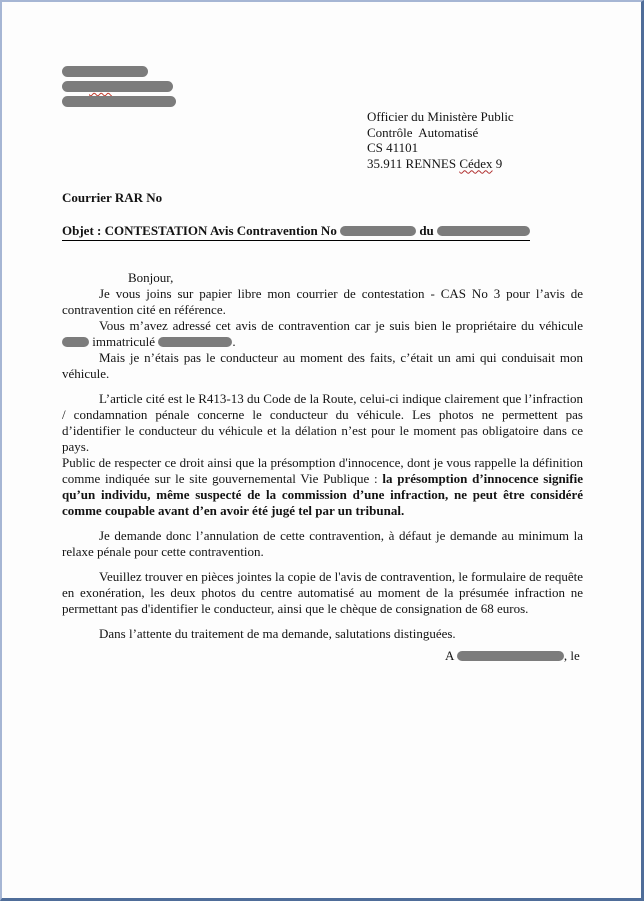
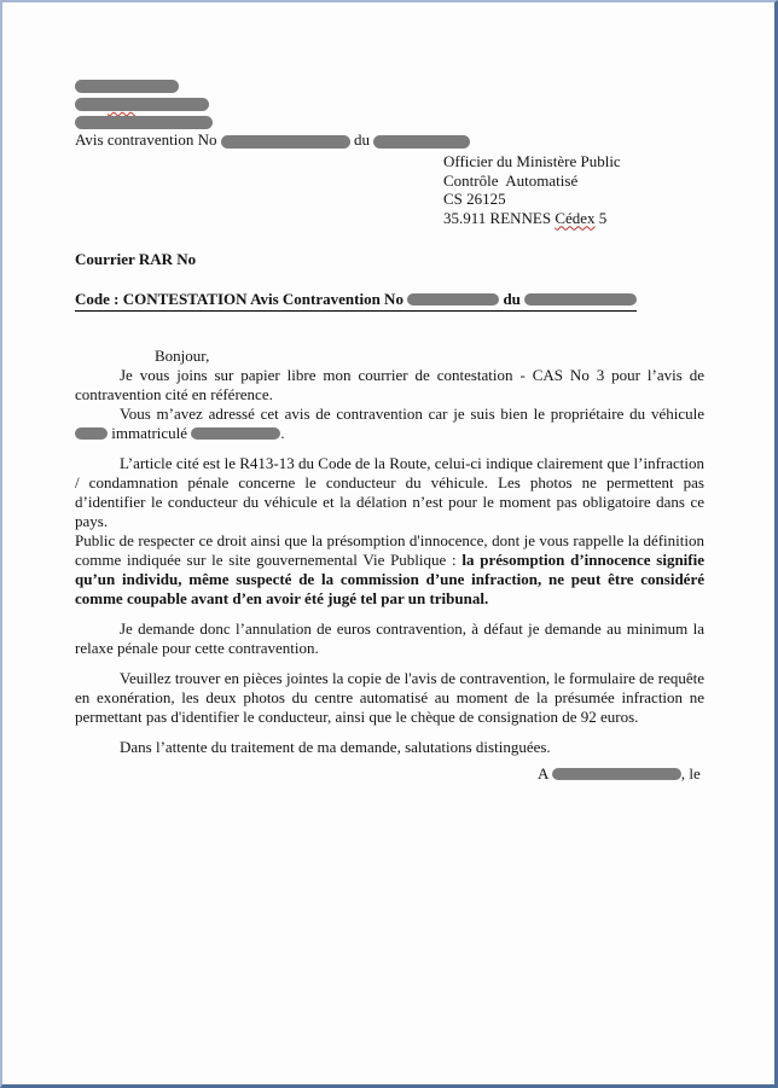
+ Avis contravention No du
  Officier du Ministère Public
  Contrôle Automatisé
- CS 41101
+ CS 26125
- 35.911 RENNES Cédex 9
+ 35.911 RENNES Cédex 5
  Courrier RAR No
- Objet : CONTESTATION Avis Contravention No du
+ Code : CONTESTATION Avis Contravention No du
  Bonjour,
  Je vous joins sur papier libre mon courrier de contestation - CAS No 3 pour l’avis de contravention cité en référence.
  Vous m’avez adressé cet avis de contravention car je suis bien le propriétaire du véhicule immatriculé .
- Mais je n’étais pas le conducteur au moment des faits, c’était un ami qui conduisait mon véhicule.
  L’article cité est le R413-13 du Code de la Route, celui-ci indique clairement que l’infraction / condamnation pénale concerne le conducteur du véhicule. Les photos ne permettent pas d’identifier le conducteur du véhicule et la délation n’est pour le moment pas obligatoire dans ce pays.
  Public de respecter ce droit ainsi que la présomption d'innocence, dont je vous rappelle la définition comme indiquée sur le site gouvernemental Vie Publique : la présomption d’innocence signifie qu’un individu, même suspecté de la commission d’une infraction, ne peut être considéré comme coupable avant d’en avoir été jugé tel par un tribunal.
- Je demande donc l’annulation de cette contravention, à défaut je demande au minimum la relaxe pénale pour cette contravention.
+ Je demande donc l’annulation de euros contravention, à défaut je demande au minimum la relaxe pénale pour cette contravention.
- Veuillez trouver en pièces jointes la copie de l'avis de contravention, le formulaire de requête en exonération, les deux photos du centre automatisé au moment de la présumée infraction ne permettant pas d'identifier le conducteur, ainsi que le chèque de consignation de 68 euros.
+ Veuillez trouver en pièces jointes la copie de l'avis de contravention, le formulaire de requête en exonération, les deux photos du centre automatisé au moment de la présumée infraction ne permettant pas d'identifier le conducteur, ainsi que le chèque de consignation de 92 euros.
  Dans l’attente du traitement de ma demande, salutations distinguées.
  A , le
